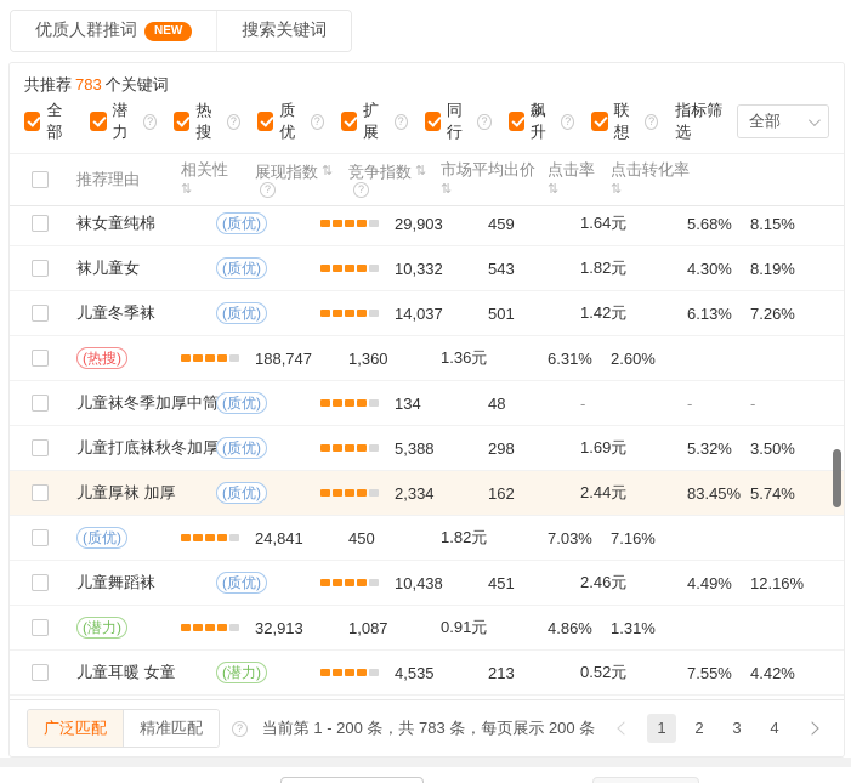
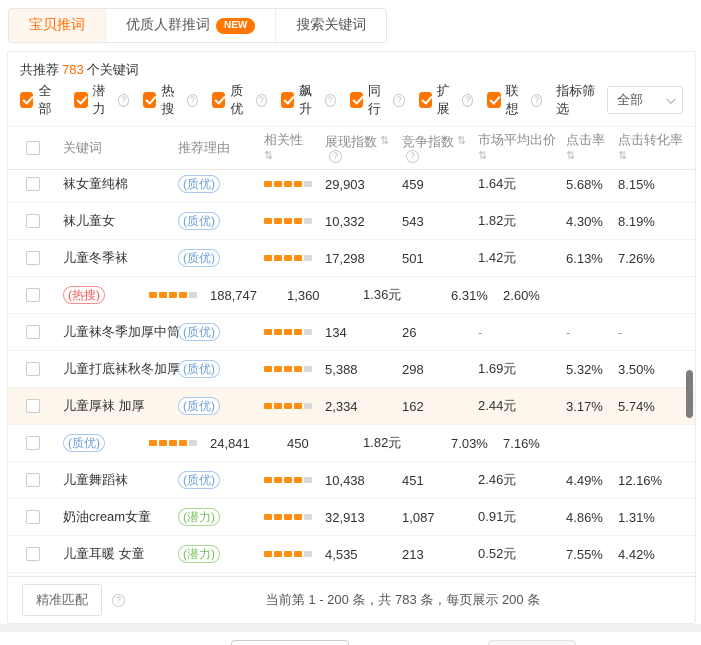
+ 宝贝推词
  优质人群推词
  NEW
  搜索关键词
  共推荐 783 个关键词
  全部
  潜力
  ?
  热搜
  ?
  质优
  ?
- 扩展
+ 飙升
  ?
  同行
  ?
- 飙升
+ 扩展
  ?
  联想
  ?
  指标筛选
  全部
+ 关键词
  推荐理由
  相关性
  ⇅
  展现指数
  ⇅
  ?
  竞争指数
  ⇅
  ?
  市场平均出价
  ⇅
  点击率
  ⇅
  点击转化率
  ⇅
  袜女童纯棉
  (质优)
  29,903
  459
  1.64元
  5.68%
  8.15%
  袜儿童女
  (质优)
  10,332
  543
  1.82元
  4.30%
  8.19%
  儿童冬季袜
  (质优)
- 14,037
+ 17,298
  501
  1.42元
  6.13%
  7.26%
  (热搜)
  188,747
  1,360
  1.36元
  6.31%
  2.60%
  儿童袜冬季加厚中筒
  (质优)
  134
- 48
+ 26
  -
  -
  -
  儿童打底袜秋冬加厚
  (质优)
  5,388
  298
  1.69元
  5.32%
  3.50%
  儿童厚袜 加厚
  (质优)
  2,334
  162
  2.44元
- 83.45%
+ 3.17%
  5.74%
  (质优)
  24,841
  450
  1.82元
  7.03%
  7.16%
  儿童舞蹈袜
  (质优)
  10,438
  451
  2.46元
  4.49%
  12.16%
+ 奶油cream女童
  (潜力)
  32,913
  1,087
  0.91元
  4.86%
  1.31%
  儿童耳暖 女童
  (潜力)
  4,535
  213
  0.52元
  7.55%
  4.42%
- 广泛匹配
  精准匹配
  ?
  当前第 1 - 200 条，共 783 条，每页展示 200 条
- 1
- 2
- 3
- 4
